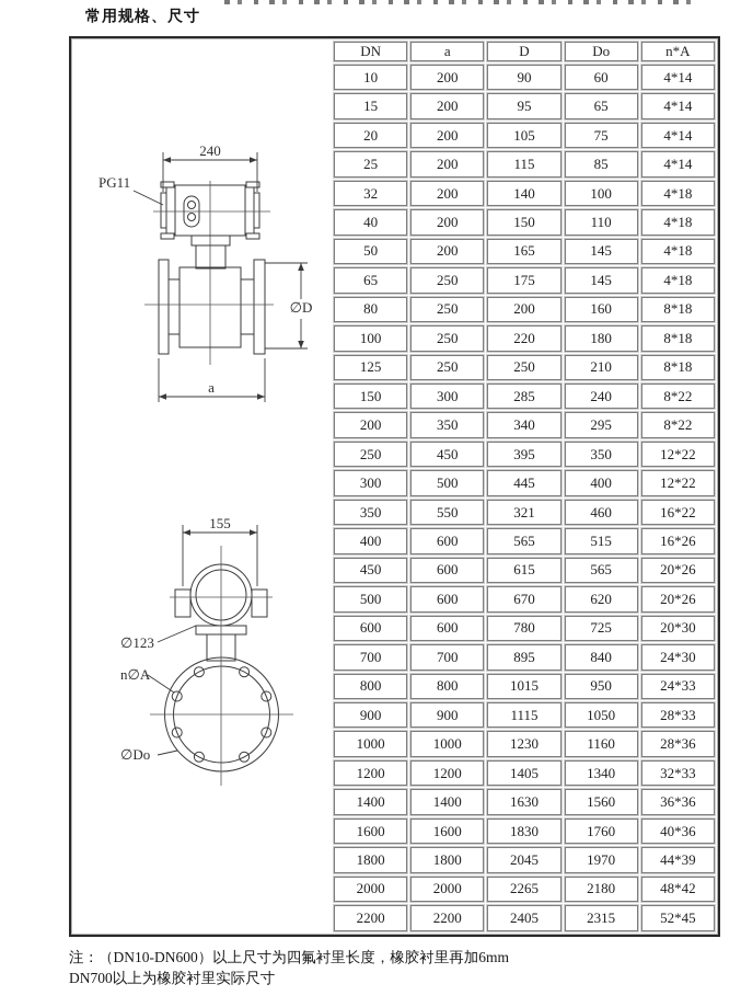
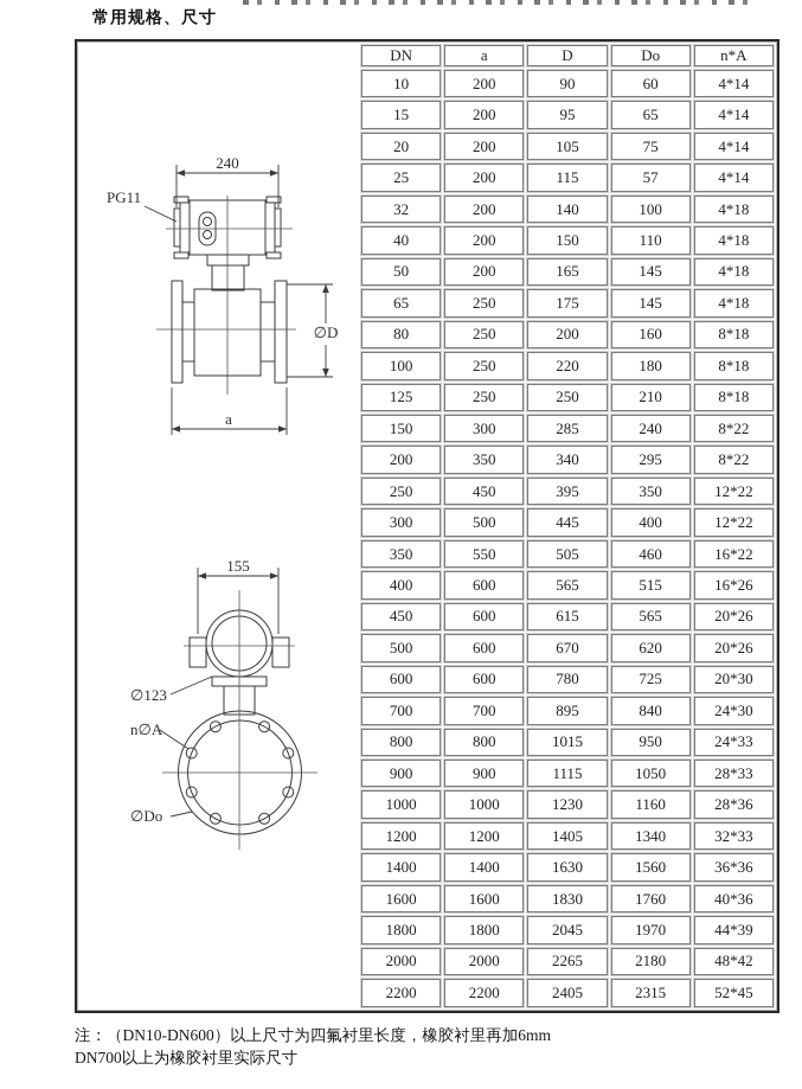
  常用规格、尺寸
  240
  PG11
  ∅D
  a
  155
  ∅123
  n∅A
  ∅Do
  DN	a	D	Do	n*A
  10	200	90	60	4*14
  15	200	95	65	4*14
  20	200	105	75	4*14
- 25	200	115	85	4*14
+ 25	200	115	57	4*14
  32	200	140	100	4*18
  40	200	150	110	4*18
  50	200	165	145	4*18
  65	250	175	145	4*18
  80	250	200	160	8*18
  100	250	220	180	8*18
  125	250	250	210	8*18
  150	300	285	240	8*22
  200	350	340	295	8*22
  250	450	395	350	12*22
  300	500	445	400	12*22
- 350	550	321	460	16*22
+ 350	550	505	460	16*22
  400	600	565	515	16*26
  450	600	615	565	20*26
  500	600	670	620	20*26
  600	600	780	725	20*30
  700	700	895	840	24*30
  800	800	1015	950	24*33
  900	900	1115	1050	28*33
  1000	1000	1230	1160	28*36
  1200	1200	1405	1340	32*33
  1400	1400	1630	1560	36*36
  1600	1600	1830	1760	40*36
  1800	1800	2045	1970	44*39
  2000	2000	2265	2180	48*42
  2200	2200	2405	2315	52*45
  注：（DN10-DN600）以上尺寸为四氟衬里长度，橡胶衬里再加6mm
  DN700以上为橡胶衬里实际尺寸
